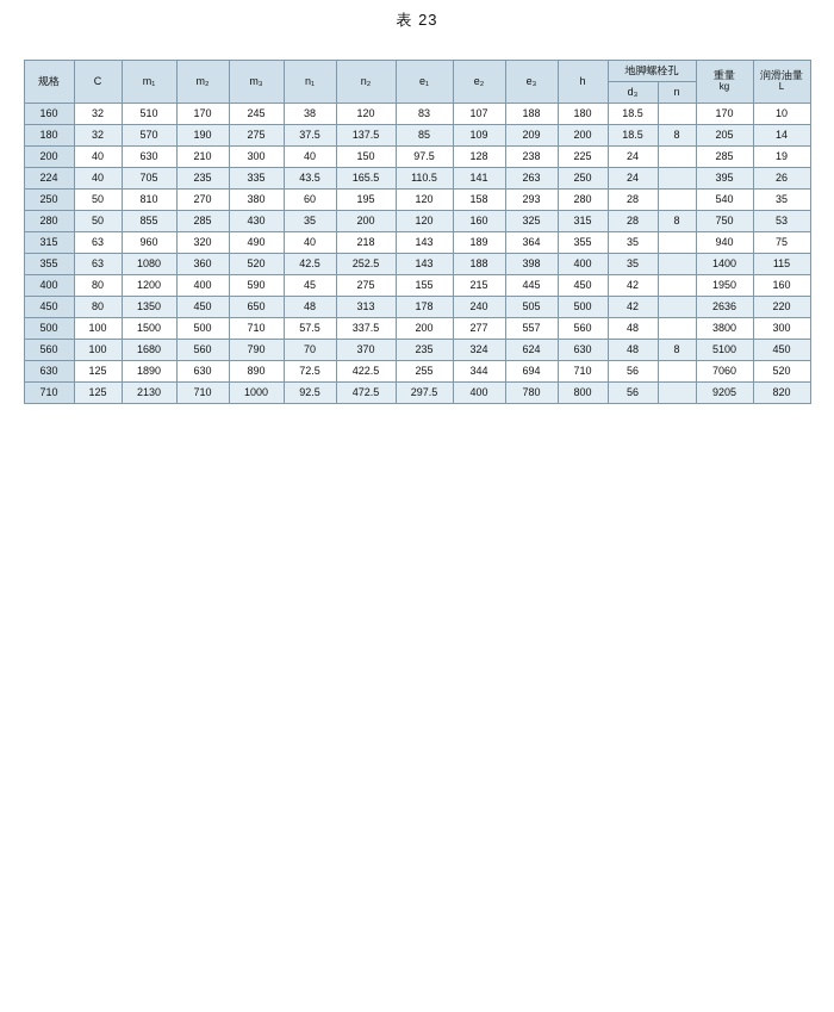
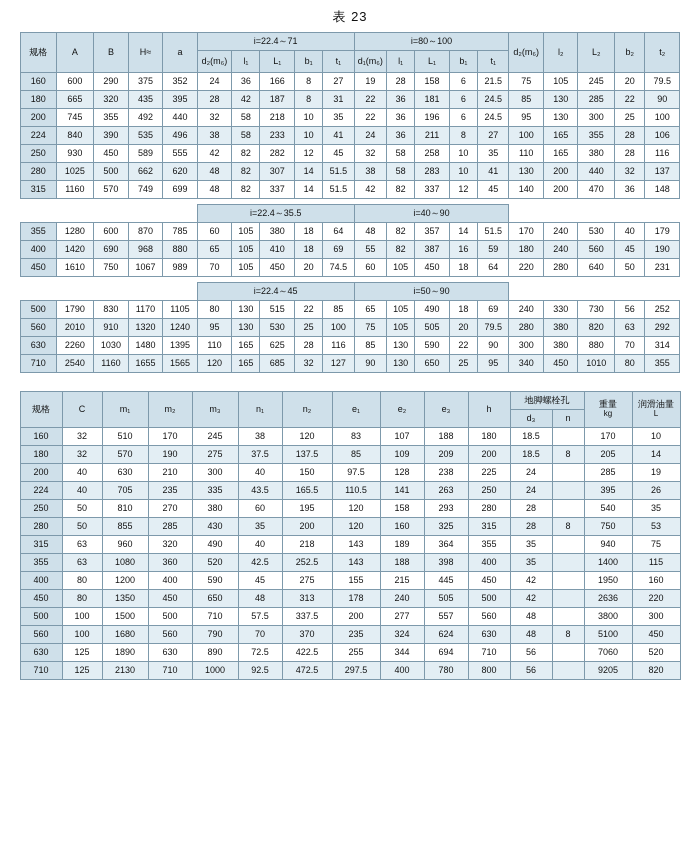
  表 23
+ 规格	A	B	H≈	a	i=22.4～71	i=80～100	d₂(m₆)	l₂	L₂	b₂	t₂
+ d₂(m₆)	l₁	L₁	b₁	t₁	d₁(m₆)	l₁	L₁	b₁	t₁
+ 160	600	290	375	352	24	36	166	8	27	19	28	158	6	21.5	75	105	245	20	79.5
+ 180	665	320	435	395	28	42	187	8	31	22	36	181	6	24.5	85	130	285	22	90
+ 200	745	355	492	440	32	58	218	10	35	22	36	196	6	24.5	95	130	300	25	100
+ 224	840	390	535	496	38	58	233	10	41	24	36	211	8	27	100	165	355	28	106
+ 250	930	450	589	555	42	82	282	12	45	32	58	258	10	35	110	165	380	28	116
+ 280	1025	500	662	620	48	82	307	14	51.5	38	58	283	10	41	130	200	440	32	137
+ 315	1160	570	749	699	48	82	337	14	51.5	42	82	337	12	45	140	200	470	36	148
+ 	i=22.4～35.5	i=40～90
+ 355	1280	600	870	785	60	105	380	18	64	48	82	357	14	51.5	170	240	530	40	179
+ 400	1420	690	968	880	65	105	410	18	69	55	82	387	16	59	180	240	560	45	190
+ 450	1610	750	1067	989	70	105	450	20	74.5	60	105	450	18	64	220	280	640	50	231
+ 	i=22.4～45	i=50～90
+ 500	1790	830	1170	1105	80	130	515	22	85	65	105	490	18	69	240	330	730	56	252
+ 560	2010	910	1320	1240	95	130	530	25	100	75	105	505	20	79.5	280	380	820	63	292
+ 630	2260	1030	1480	1395	110	165	625	28	116	85	130	590	22	90	300	380	880	70	314
+ 710	2540	1160	1655	1565	120	165	685	32	127	90	130	650	25	95	340	450	1010	80	355
  规格	C	m₁	m₂	m₃	n₁	n₂	e₁	e₂	e₃	h	地脚螺栓孔	重量 kg	润滑油量 L
  d₃	n
  160	32	510	170	245	38	120	83	107	188	180	18.5		170	10
  180	32	570	190	275	37.5	137.5	85	109	209	200	18.5	8	205	14
  200	40	630	210	300	40	150	97.5	128	238	225	24		285	19
  224	40	705	235	335	43.5	165.5	110.5	141	263	250	24		395	26
  250	50	810	270	380	60	195	120	158	293	280	28		540	35
  280	50	855	285	430	35	200	120	160	325	315	28	8	750	53
  315	63	960	320	490	40	218	143	189	364	355	35		940	75
  355	63	1080	360	520	42.5	252.5	143	188	398	400	35		1400	115
  400	80	1200	400	590	45	275	155	215	445	450	42		1950	160
  450	80	1350	450	650	48	313	178	240	505	500	42		2636	220
  500	100	1500	500	710	57.5	337.5	200	277	557	560	48		3800	300
  560	100	1680	560	790	70	370	235	324	624	630	48	8	5100	450
  630	125	1890	630	890	72.5	422.5	255	344	694	710	56		7060	520
  710	125	2130	710	1000	92.5	472.5	297.5	400	780	800	56		9205	820
